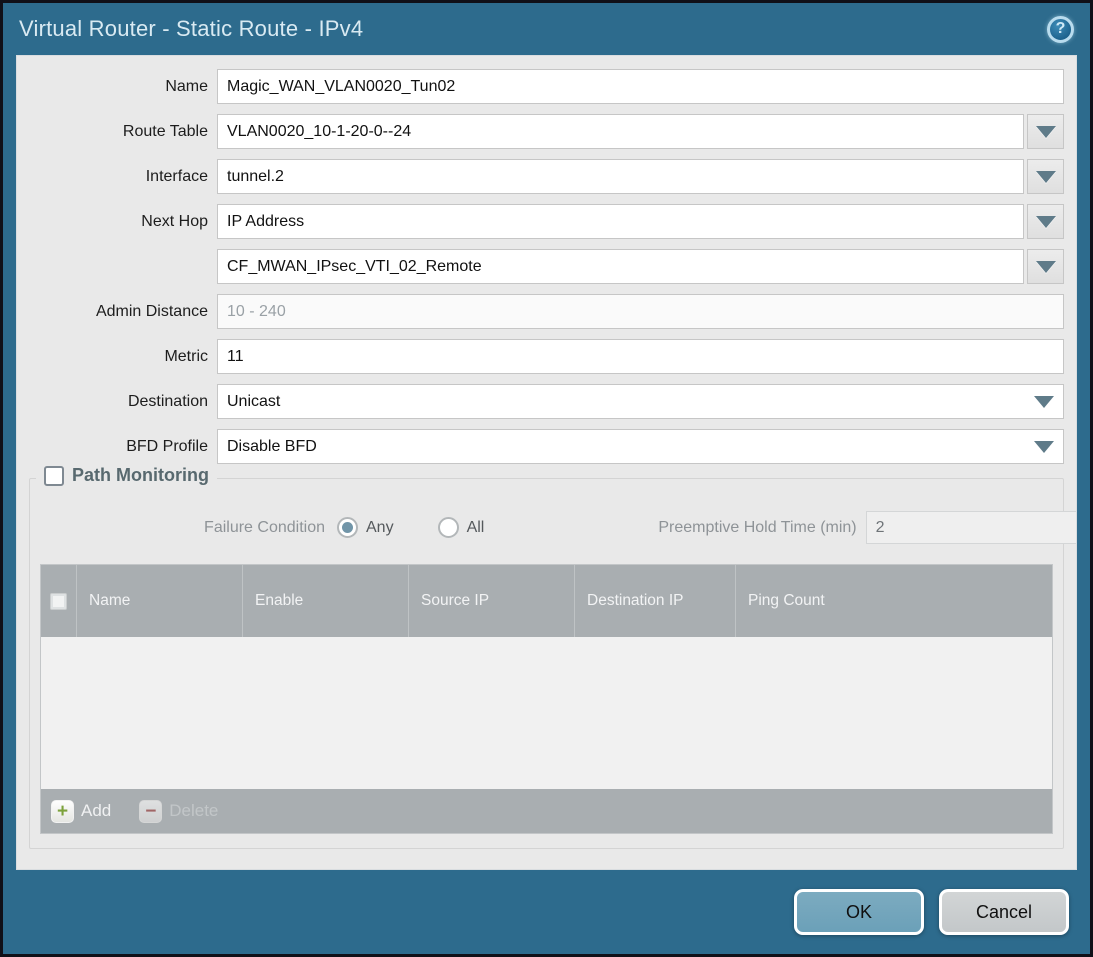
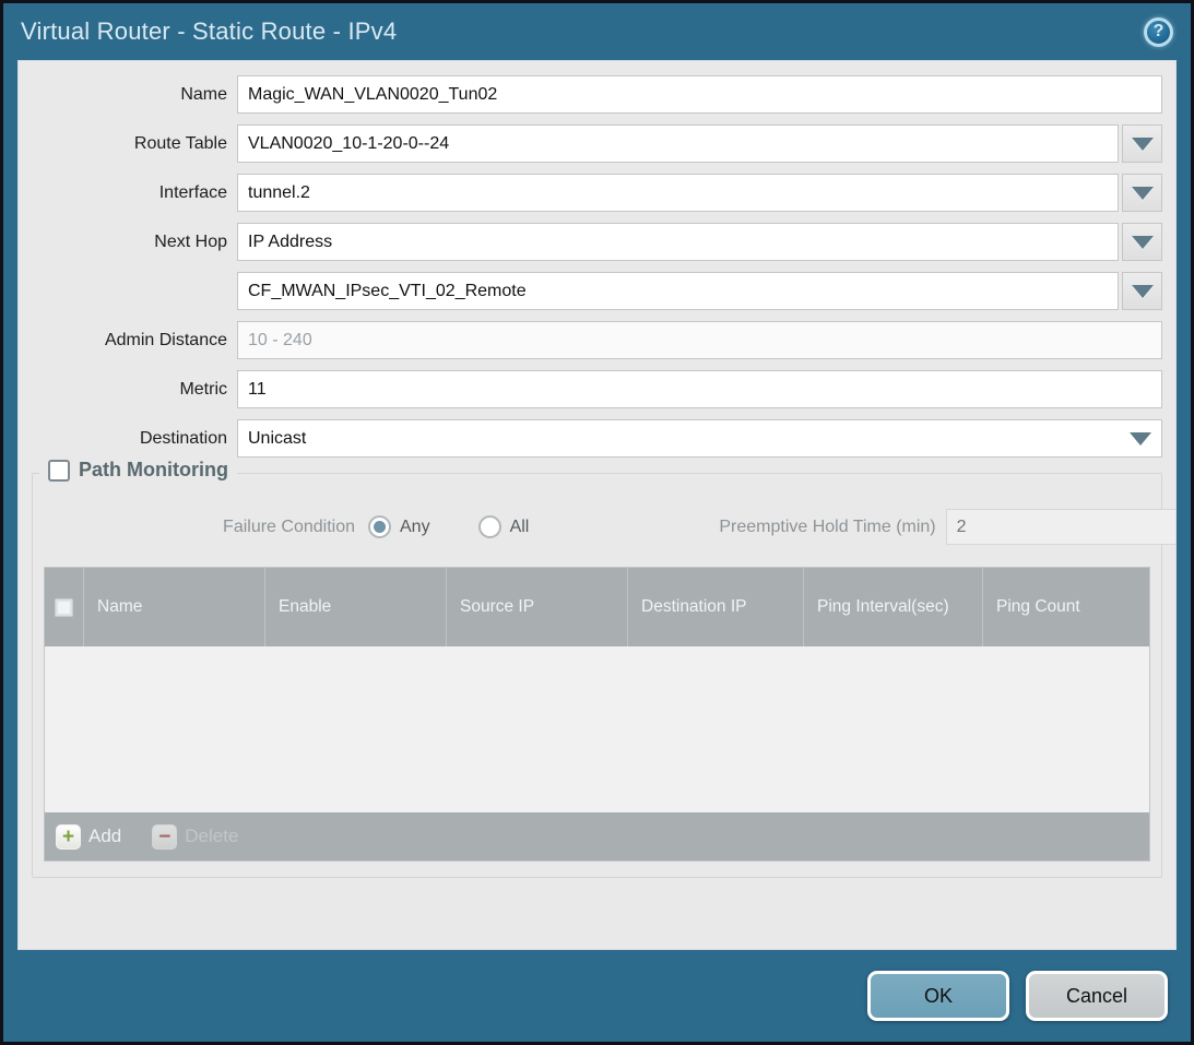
  Virtual Router - Static Route - IPv4
  ?
  Name
  Magic_WAN_VLAN0020_Tun02
  Route Table
  VLAN0020_10-1-20-0--24
  Interface
  tunnel.2
  Next Hop
  IP Address
  CF_MWAN_IPsec_VTI_02_Remote
  Admin Distance
  10 - 240
  Metric
  11
  Destination
  Unicast
- BFD Profile
- Disable BFD
  Path Monitoring
  Failure Condition
  Any
  All
  Preemptive Hold Time (min)
  2
  Name
  Enable
  Source IP
  Destination IP
+ Ping Interval(sec)
  Ping Count
  +
  Add
  −
  Delete
  OK
  Cancel
